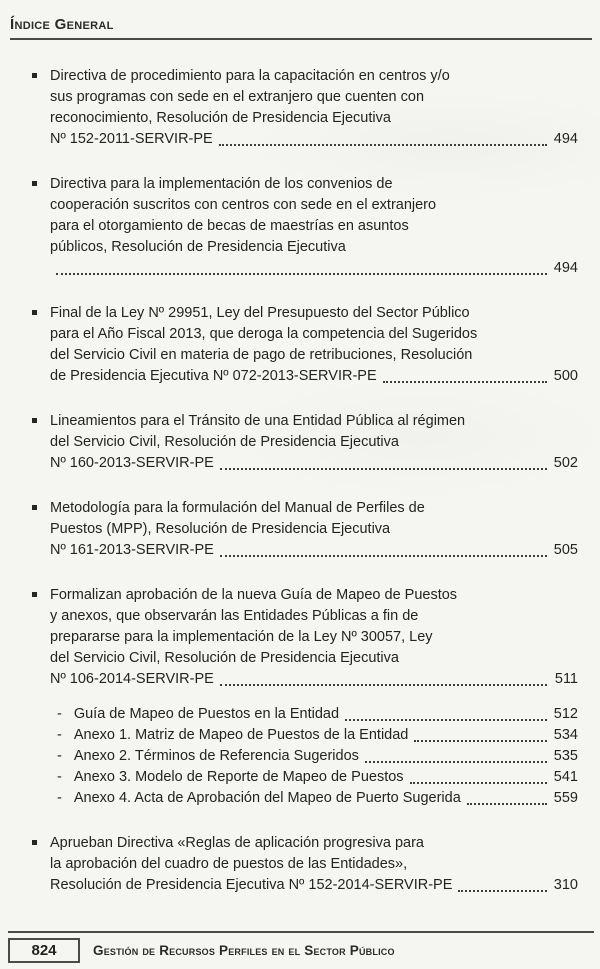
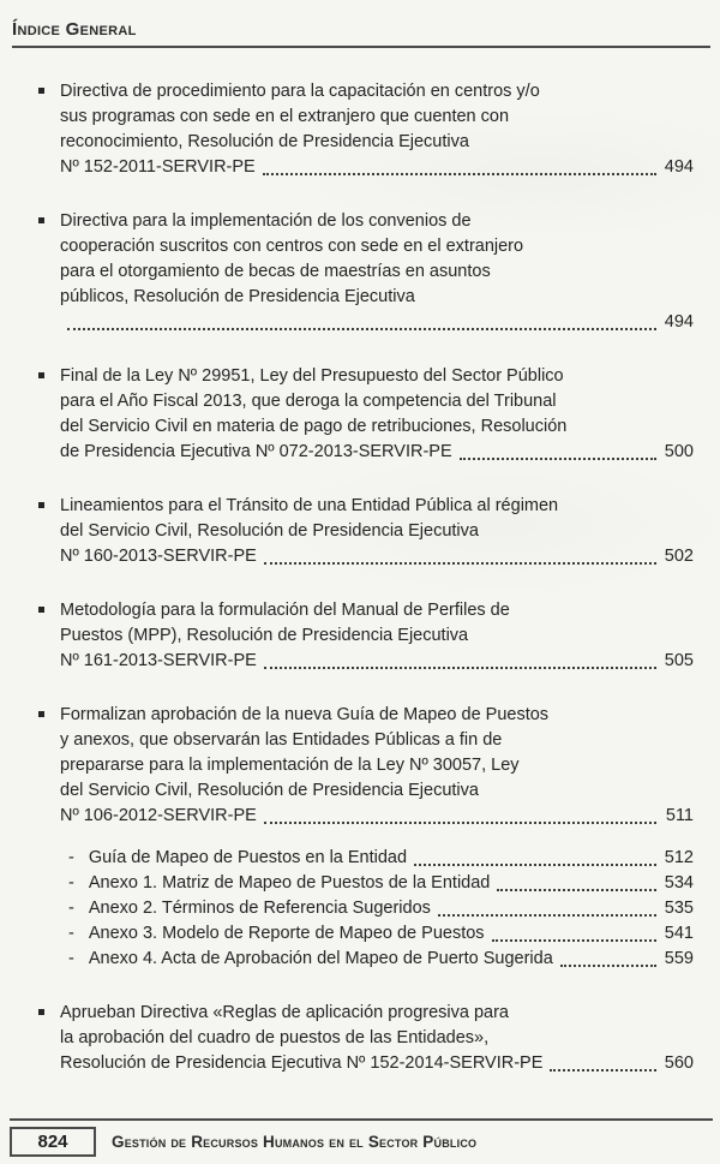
  Índice General
  Directiva de procedimiento para la capacitación en centros y/o
  sus programas con sede en el extranjero que cuenten con
  reconocimiento, Resolución de Presidencia Ejecutiva
  Nº 152-2011-SERVIR-PE
  494
  Directiva para la implementación de los convenios de
  cooperación suscritos con centros con sede en el extranjero
  para el otorgamiento de becas de maestrías en asuntos
  públicos, Resolución de Presidencia Ejecutiva
  494
  Final de la Ley Nº 29951, Ley del Presupuesto del Sector Público
- para el Año Fiscal 2013, que deroga la competencia del Sugeridos
+ para el Año Fiscal 2013, que deroga la competencia del Tribunal
  del Servicio Civil en materia de pago de retribuciones, Resolución
  de Presidencia Ejecutiva Nº 072-2013-SERVIR-PE
  500
  Lineamientos para el Tránsito de una Entidad Pública al régimen
  del Servicio Civil, Resolución de Presidencia Ejecutiva
  Nº 160-2013-SERVIR-PE
  502
  Metodología para la formulación del Manual de Perfiles de
  Puestos (MPP), Resolución de Presidencia Ejecutiva
  Nº 161-2013-SERVIR-PE
  505
  Formalizan aprobación de la nueva Guía de Mapeo de Puestos
  y anexos, que observarán las Entidades Públicas a fin de
  prepararse para la implementación de la Ley Nº 30057, Ley
  del Servicio Civil, Resolución de Presidencia Ejecutiva
- Nº 106-2014-SERVIR-PE
+ Nº 106-2012-SERVIR-PE
  511
  -
  Guía de Mapeo de Puestos en la Entidad
  512
  -
  Anexo 1. Matriz de Mapeo de Puestos de la Entidad
  534
  -
  Anexo 2. Términos de Referencia Sugeridos
  535
  -
  Anexo 3. Modelo de Reporte de Mapeo de Puestos
  541
  -
  Anexo 4. Acta de Aprobación del Mapeo de Puerto Sugerida
  559
  Aprueban Directiva «Reglas de aplicación progresiva para
  la aprobación del cuadro de puestos de las Entidades»,
  Resolución de Presidencia Ejecutiva Nº 152-2014-SERVIR-PE
- 310
+ 560
  824
- Gestión de Recursos Perfiles en el Sector Público
+ Gestión de Recursos Humanos en el Sector Público
